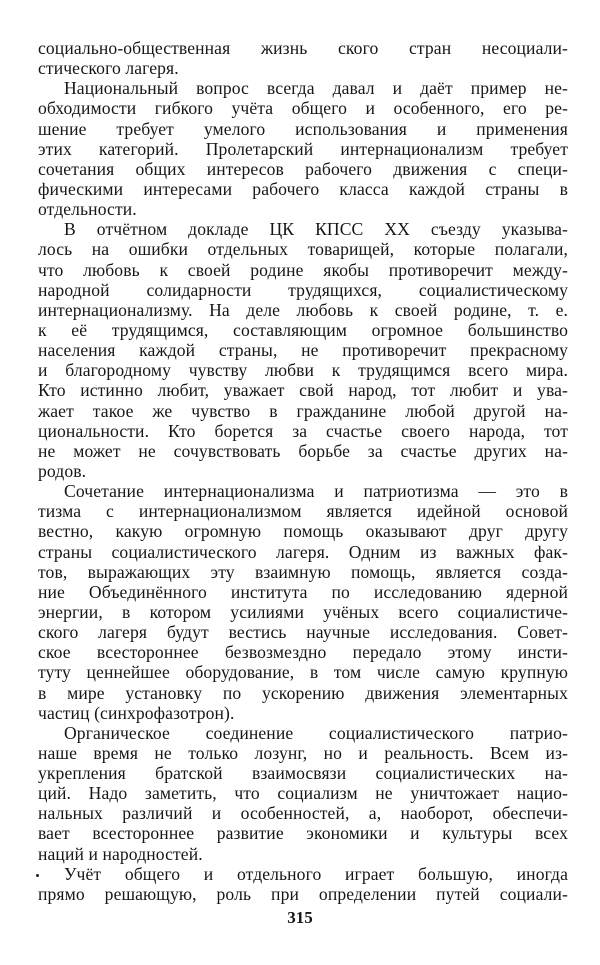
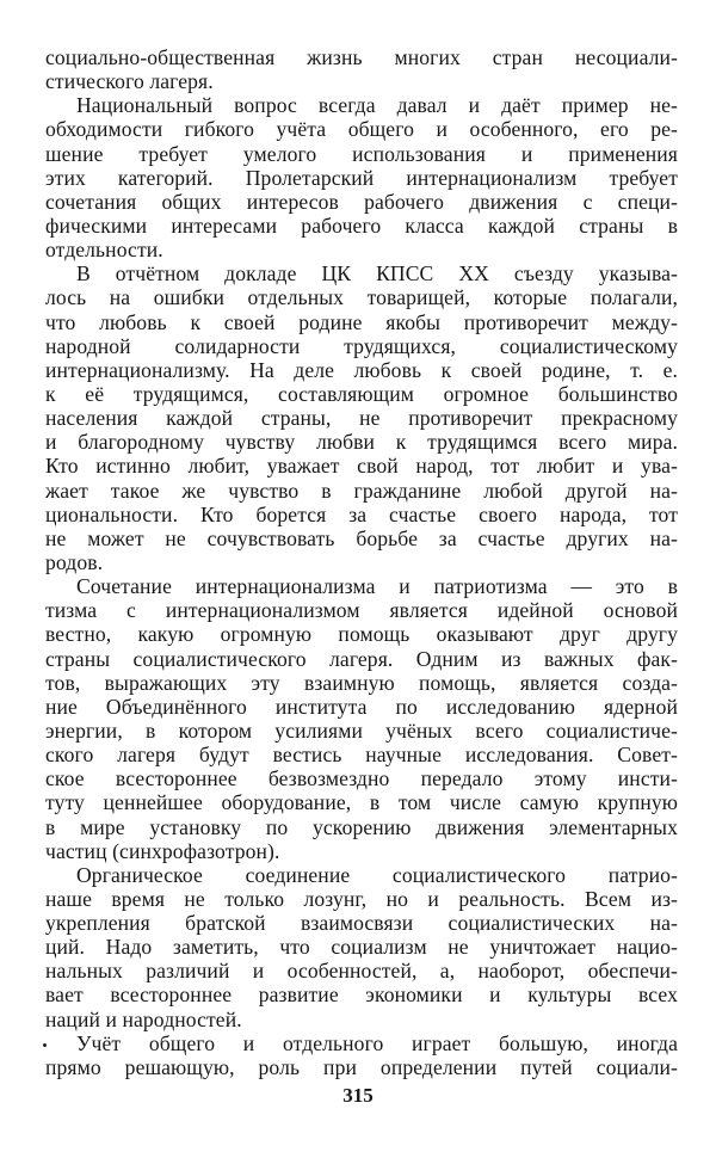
- социально-общественная жизнь ского стран несоциали-
+ социально-общественная жизнь многих стран несоциали-
  стического лагеря.
  Национальный вопрос всегда давал и даёт пример не-
  обходимости гибкого учёта общего и особенного, его ре-
  шение требует умелого использования и применения
  этих категорий. Пролетарский интернационализм требует
  сочетания общих интересов рабочего движения с специ-
  фическими интересами рабочего класса каждой страны в
  отдельности.
  В отчётном докладе ЦК КПСС XX съезду указыва-
  лось на ошибки отдельных товарищей, которые полагали,
  что любовь к своей родине якобы противоречит между-
  народной солидарности трудящихся, социалистическому
  интернационализму. На деле любовь к своей родине, т. е.
  к её трудящимся, составляющим огромное большинство
  населения каждой страны, не противоречит прекрасному
  и благородному чувству любви к трудящимся всего мира.
  Кто истинно любит, уважает свой народ, тот любит и ува-
  жает такое же чувство в гражданине любой другой на-
  циональности. Кто борется за счастье своего народа, тот
  не может не сочувствовать борьбе за счастье других на-
  родов.
  Сочетание интернационализма и патриотизма — это в
  тизма с интернационализмом является идейной основой
  вестно, какую огромную помощь оказывают друг другу
  страны социалистического лагеря. Одним из важных фак-
  тов, выражающих эту взаимную помощь, является созда-
  ние Объединённого института по исследованию ядерной
  энергии, в котором усилиями учёных всего социалистиче-
  ского лагеря будут вестись научные исследования. Совет-
  ское всестороннее безвозмездно передало этому инсти-
  туту ценнейшее оборудование, в том числе самую крупную
  в мире установку по ускорению движения элементарных
  частиц (синхрофазотрон).
  Органическое соединение социалистического патрио-
  наше время не только лозунг, но и реальность. Всем из-
  укрепления братской взаимосвязи социалистических на-
  ций. Надо заметить, что социализм не уничтожает нацио-
  нальных различий и особенностей, а, наоборот, обеспечи-
  вает всестороннее развитие экономики и культуры всех
  наций и народностей.
  Учёт общего и отдельного играет большую, иногда
  прямо решающую, роль при определении путей социали-
  315
